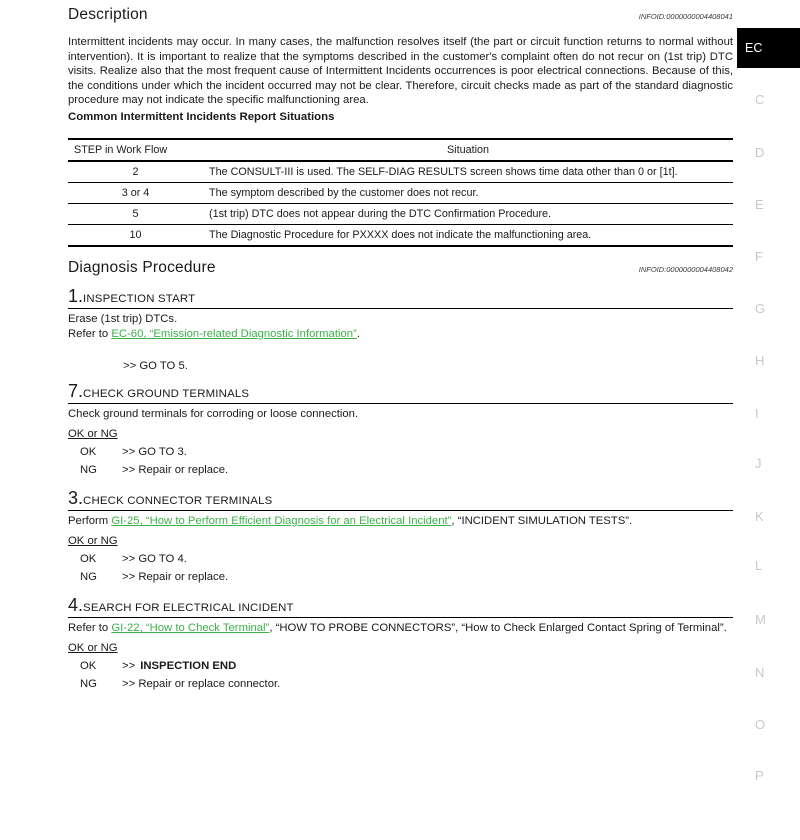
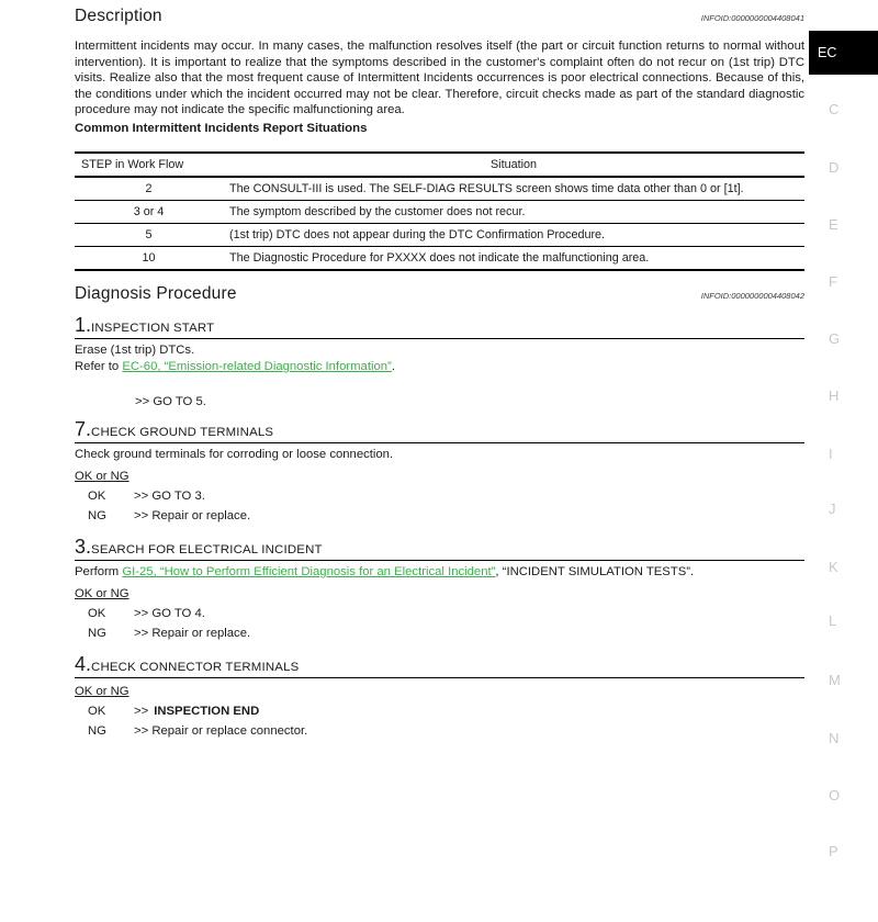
  Description
  INFOID:0000000004408041
  Intermittent incidents may occur. In many cases, the malfunction resolves itself (the part or circuit function returns to normal without intervention). It is important to realize that the symptoms described in the customer's complaint often do not recur on (1st trip) DTC visits. Realize also that the most frequent cause of Intermittent Incidents occurrences is poor electrical connections. Because of this, the conditions under which the incident occurred may not be clear. Therefore, circuit checks made as part of the standard diagnostic procedure may not indicate the specific malfunctioning area.
  Common Intermittent Incidents Report Situations
  STEP in Work Flow	Situation
  2	The CONSULT-III is used. The SELF-DIAG RESULTS screen shows time data other than 0 or [1t].
  3 or 4	The symptom described by the customer does not recur.
  5	(1st trip) DTC does not appear during the DTC Confirmation Procedure.
  10	The Diagnostic Procedure for PXXXX does not indicate the malfunctioning area.
  Diagnosis Procedure
  INFOID:0000000004408042
  1.INSPECTION START
  Erase (1st trip) DTCs.
  Refer to EC-60, “Emission-related Diagnostic Information”.
  >> GO TO 5.
  7.CHECK GROUND TERMINALS
  Check ground terminals for corroding or loose connection.
  OK or NG
  OK
  >> GO TO 3.
  NG
  >> Repair or replace.
- 3.CHECK CONNECTOR TERMINALS
+ 3.SEARCH FOR ELECTRICAL INCIDENT
  Perform GI-25, “How to Perform Efficient Diagnosis for an Electrical Incident”, “INCIDENT SIMULATION TESTS”.
  OK or NG
  OK
  >> GO TO 4.
  NG
  >> Repair or replace.
- 4.SEARCH FOR ELECTRICAL INCIDENT
+ 4.CHECK CONNECTOR TERMINALS
- Refer to GI-22, “How to Check Terminal”, “HOW TO PROBE CONNECTORS”, “How to Check Enlarged Contact Spring of Terminal”.
  OK or NG
  OK
  >> INSPECTION END
  NG
  >> Repair or replace connector.
  EC
  C
  D
  E
  F
  G
  H
  I
  J
  K
  L
  M
  N
  O
  P
